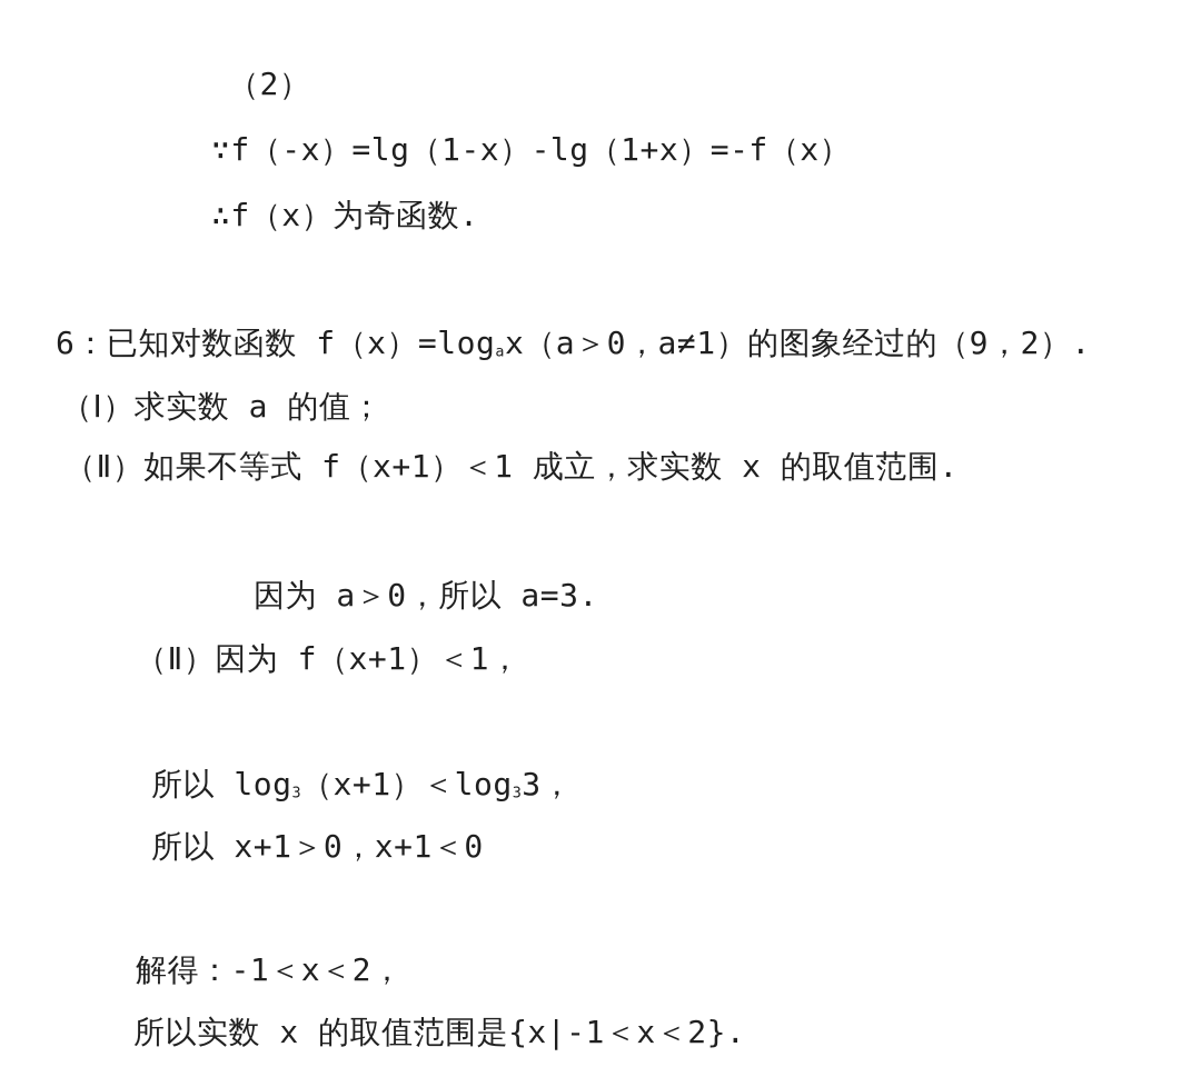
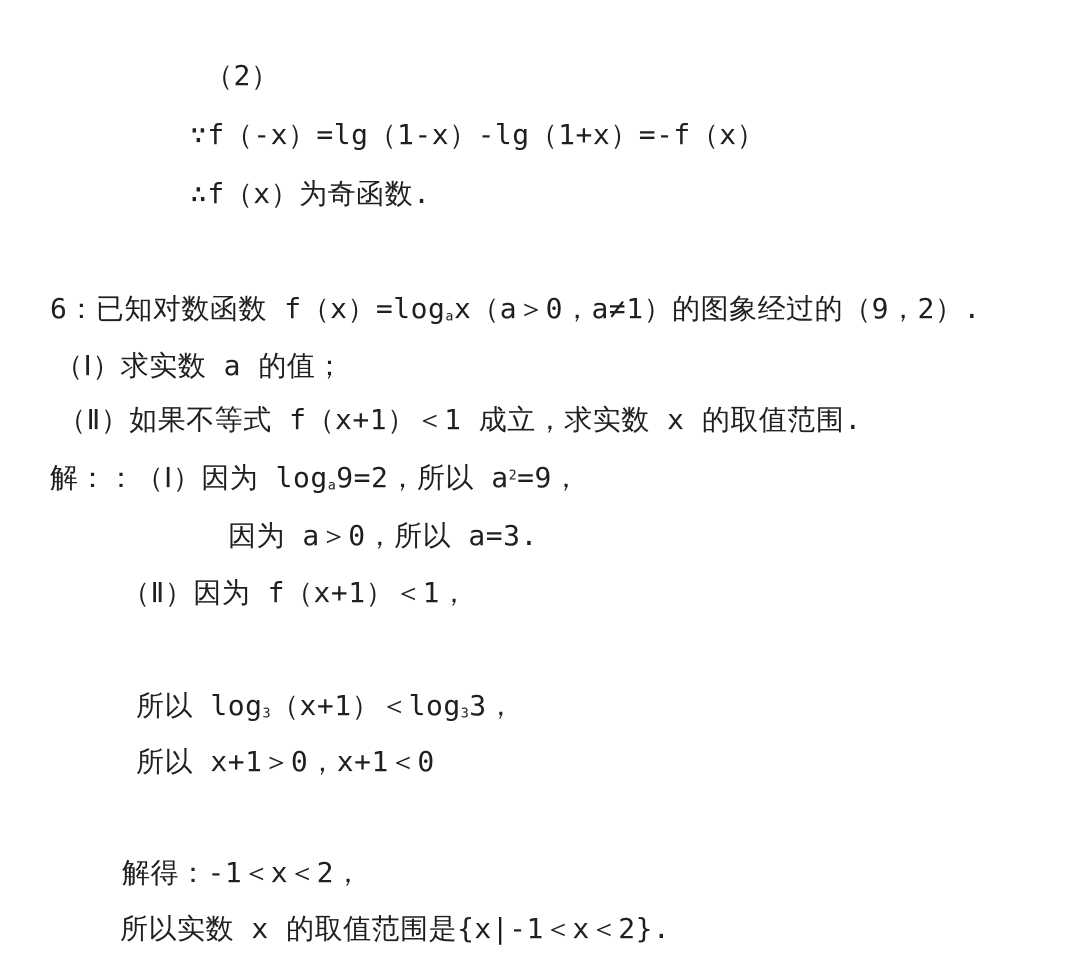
  （2）
  ∵f（-x）=lg（1-x）-lg（1+x）=-f（x）
  ∴f（x）为奇函数.
  6：已知对数函数 f（x）=logax（a＞0，a≠1）的图象经过的（9，2）.
  （Ⅰ）求实数 a 的值；
  （Ⅱ）如果不等式 f（x+1）＜1 成立，求实数 x 的取值范围.
+ 解：：（Ⅰ）因为 loga9=2，所以 a2=9，
  因为 a＞0，所以 a=3.
  （Ⅱ）因为 f（x+1）＜1，
  所以 log3（x+1）＜log33，
  所以 x+1＞0，x+1＜0
  解得：-1＜x＜2，
  所以实数 x 的取值范围是{x|-1＜x＜2}.
